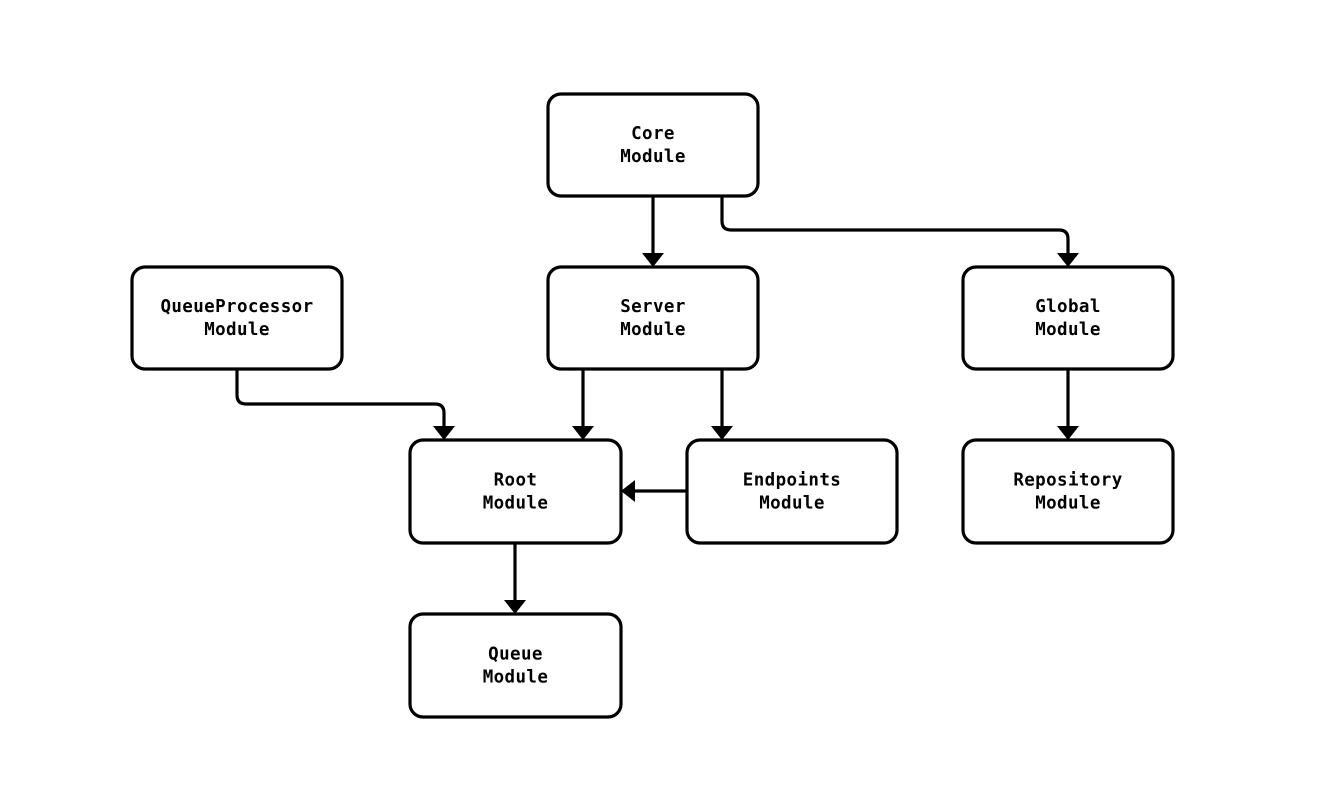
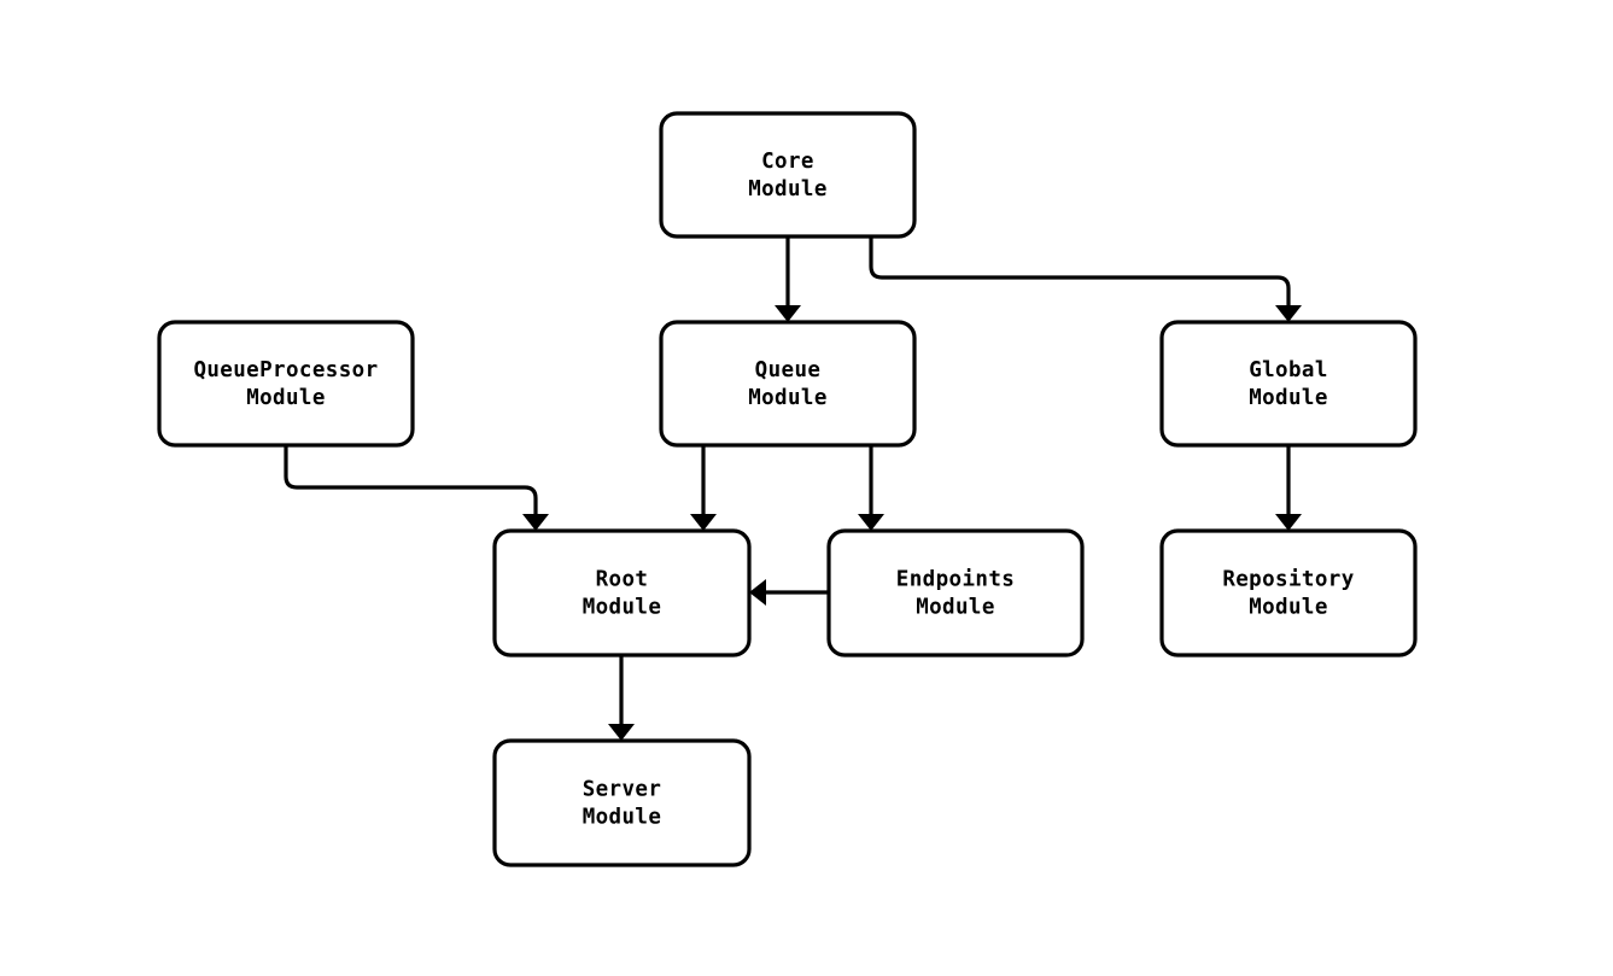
  Core
  Module
  QueueProcessor
  Module
- Server
+ Queue
  Module
  Global
  Module
  Root
  Module
  Endpoints
  Module
  Repository
  Module
- Queue
+ Server
  Module
